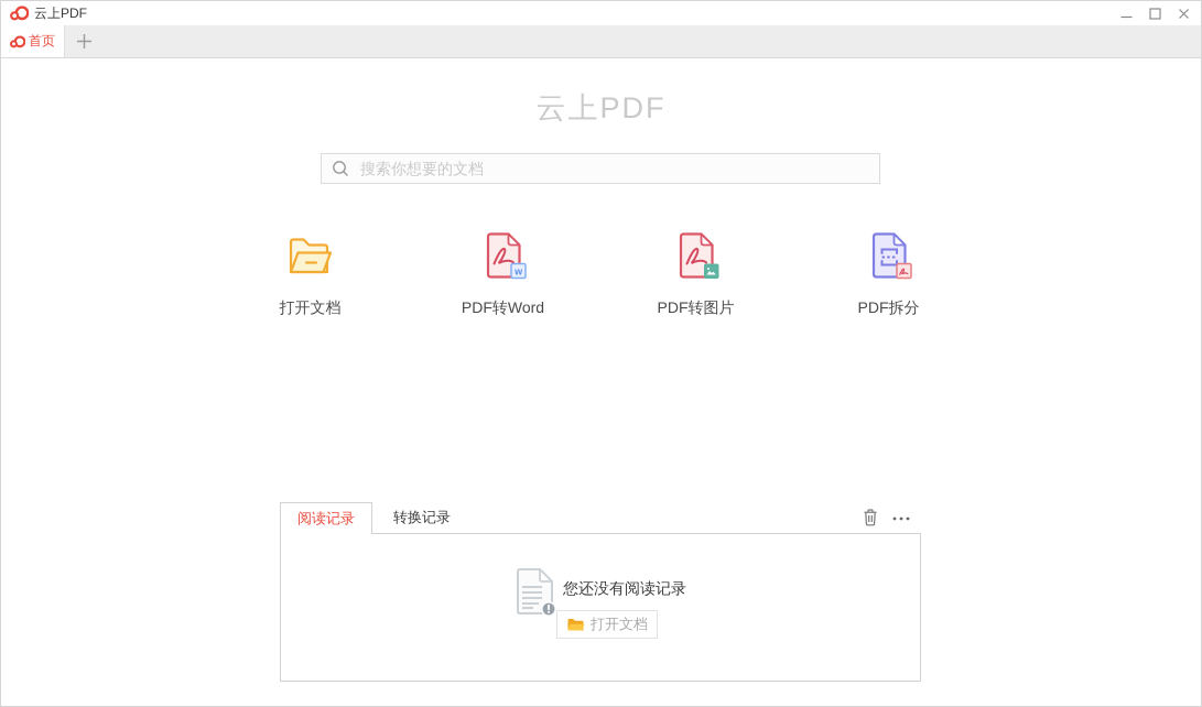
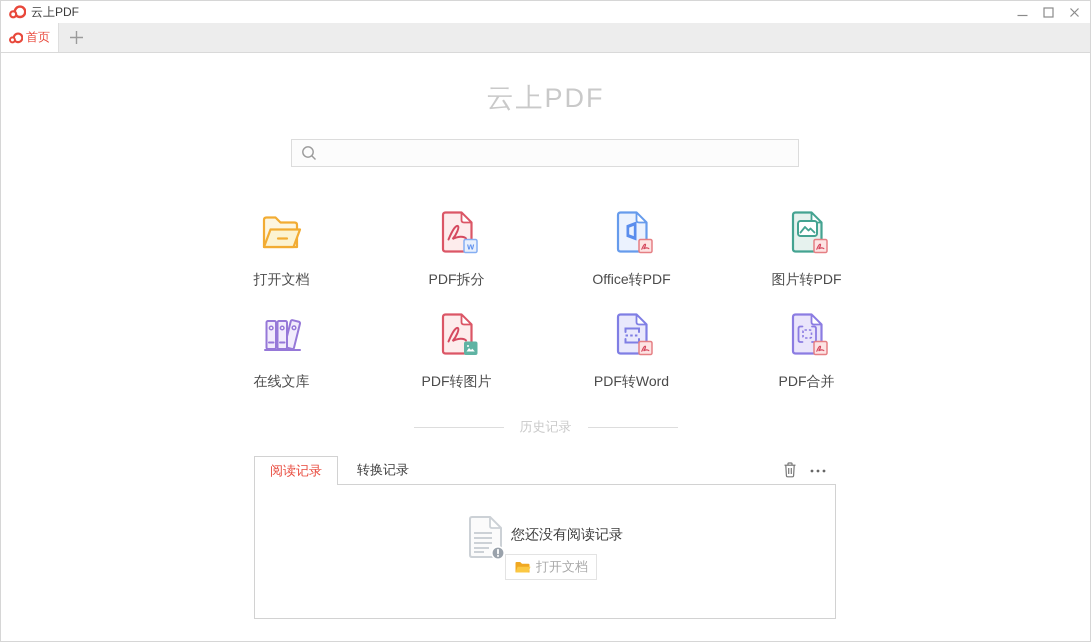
  云上PDF
  首页
  云上PDF
- 搜索你想要的文档
  打开文档
  w
- PDF转Word
+ PDF拆分
+ Office转PDF
+ 图片转PDF
+ 在线文库
  PDF转图片
- PDF拆分
+ PDF转Word
+ PDF合并
+ 历史记录
  阅读记录
  转换记录
  您还没有阅读记录
  打开文档
